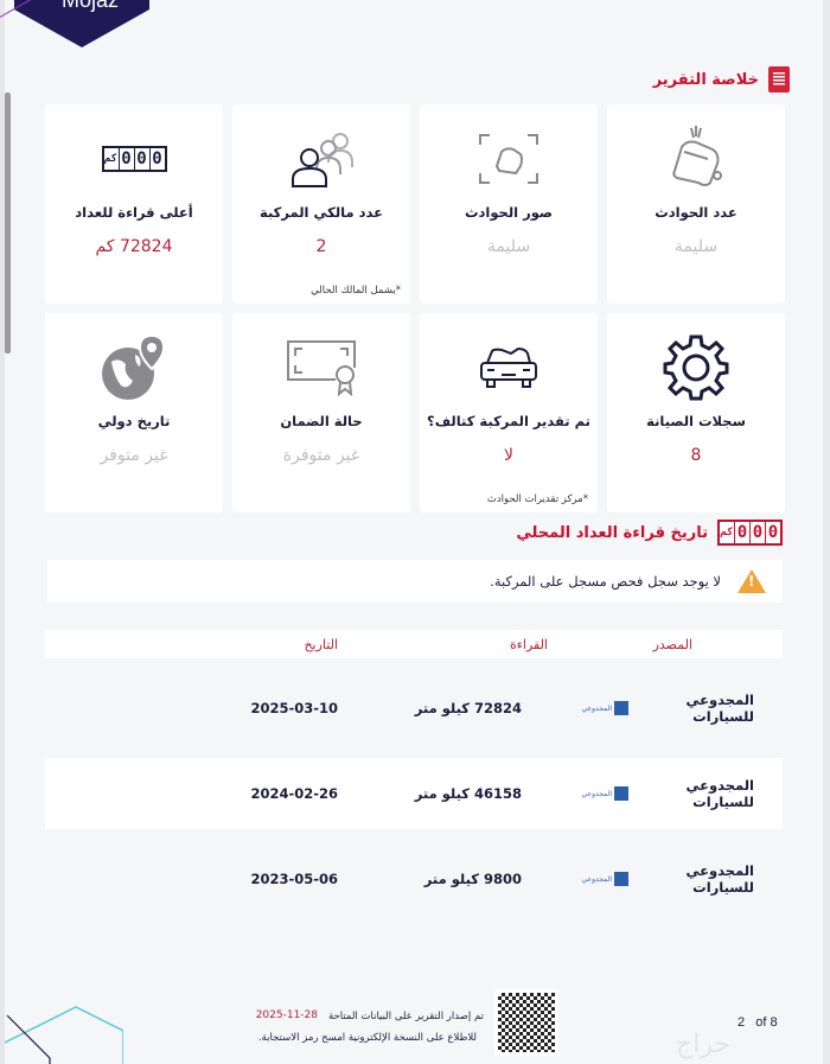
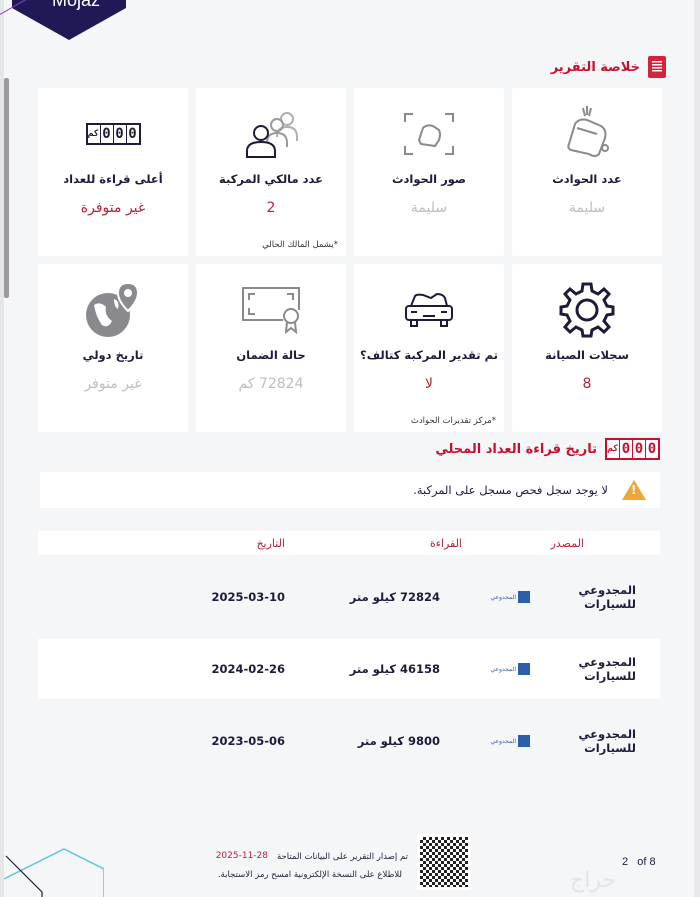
  Mojaz
  خلاصة التقرير
  عدد الحوادث
  سليمة
  صور الحوادث
  سليمة
  عدد مالكي المركبة
  2
  *يشمل المالك الحالي
  0
  0
  0
  كم
  أعلى قراءة للعداد
- 72824 كم
+ غير متوفرة
  سجلات الصيانة
  8
  تم تقدير المركبة كتالف؟
  لا
  *مركز تقديرات الحوادث
  حالة الضمان
- غير متوفرة
+ 72824 كم
  تاريخ دولي
  غير متوفر
  0
  0
  0
  كم
  تاريخ قراءة العداد المحلي
  لا يوجد سجل فحص مسجل على المركبة.
  المصدر
  القراءة
  التاريخ
  المجدوعي للسيارات
  72824 كيلو متر
  2025-03-10
  المجدوعي للسيارات
  46158 كيلو متر
  2024-02-26
  المجدوعي للسيارات
  9800 كيلو متر
  2023-05-06
  2025-11-28
  تم إصدار التقرير على البيانات المتاحة
  للاطلاع على النسخة الإلكترونية امسح رمز الاستجابة.
  2 of 8
